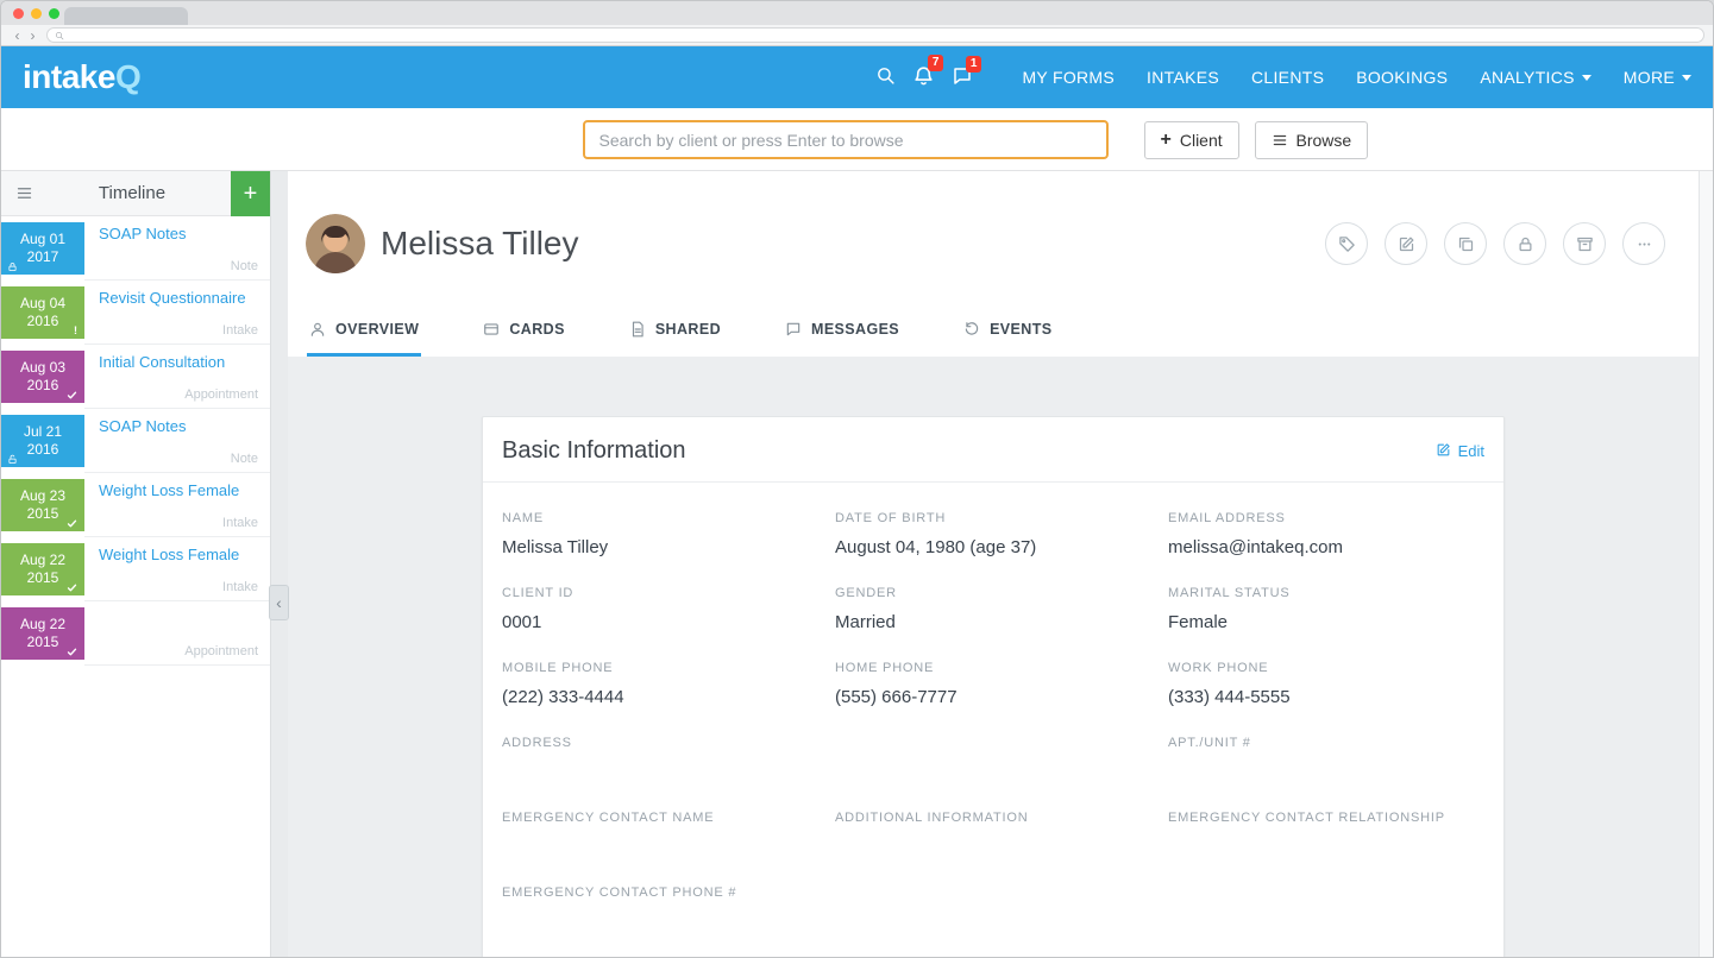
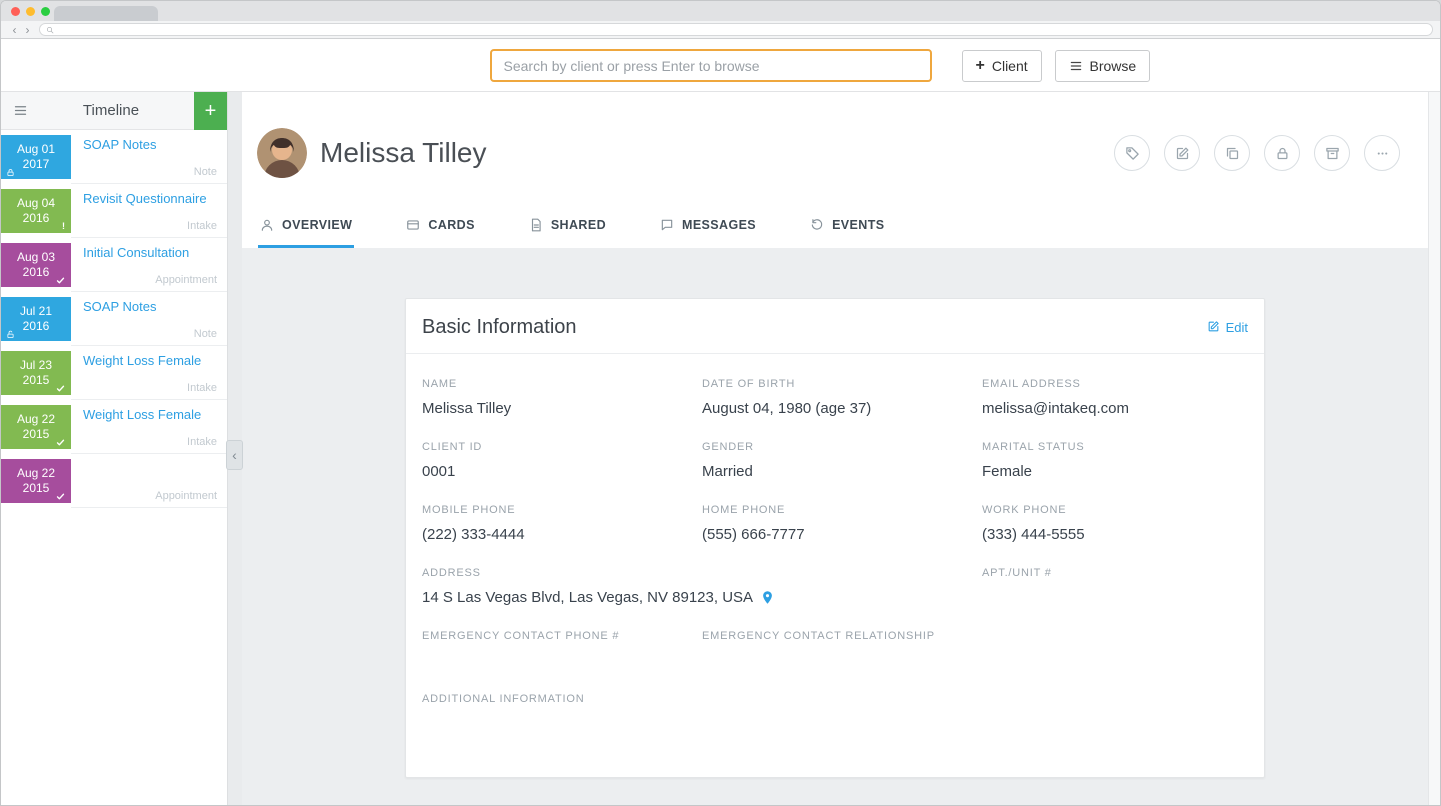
  ‹
  ›
- intakeQ
- 7
- 1
- MY FORMS
- INTAKES
- CLIENTS
- BOOKINGS
- ANALYTICS
- MORE
  Search by client or press Enter to browse
  +
  Client
  Browse
  Timeline
  +
  Aug 01
  2017
  SOAP Notes
  Note
  Aug 04
  2016
  !
  Revisit Questionnaire
  Intake
  Aug 03
  2016
  Initial Consultation
  Appointment
  Jul 21
  2016
  SOAP Notes
  Note
- Aug 23
+ Jul 23
  2015
  Weight Loss Female
  Intake
  Aug 22
  2015
  Weight Loss Female
  Intake
  Aug 22
  2015
  Appointment
  ‹
  Melissa Tilley
  OVERVIEW
  CARDS
  SHARED
  MESSAGES
  EVENTS
  Basic Information
  Edit
  NAME
  Melissa Tilley
  DATE OF BIRTH
  August 04, 1980 (age 37)
  EMAIL ADDRESS
  melissa@intakeq.com
  CLIENT ID
  0001
  GENDER
  Married
  MARITAL STATUS
  Female
  MOBILE PHONE
  (222) 333-4444
  HOME PHONE
  (555) 666-7777
  WORK PHONE
  (333) 444-5555
  ADDRESS
+ 14 S Las Vegas Blvd, Las Vegas, NV 89123, USA
  APT./UNIT #
- EMERGENCY CONTACT NAME
- ADDITIONAL INFORMATION
+ EMERGENCY CONTACT PHONE #
  EMERGENCY CONTACT RELATIONSHIP
- EMERGENCY CONTACT PHONE #
+ ADDITIONAL INFORMATION
